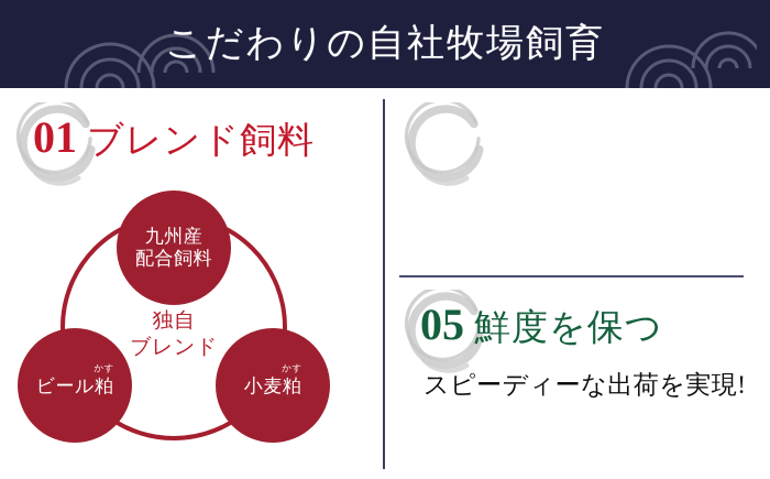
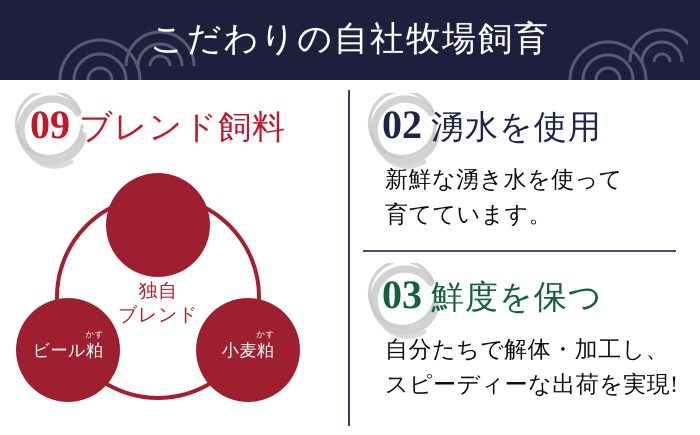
  こだわりの自社牧場飼育
- 01 ブレンド飼料
+ 09 ブレンド飼料
- 九州産
- 配合飼料
  独自
  ブレンド
  ビール
  かす
  粕
  小麦
  かす
  粕
+ 02 湧水を使用
+ 新鮮な湧き水を使って
+ 育てています。
- 05 鮮度を保つ
+ 03 鮮度を保つ
+ 自分たちで解体・加工し、
  スピーディーな出荷を実現!
